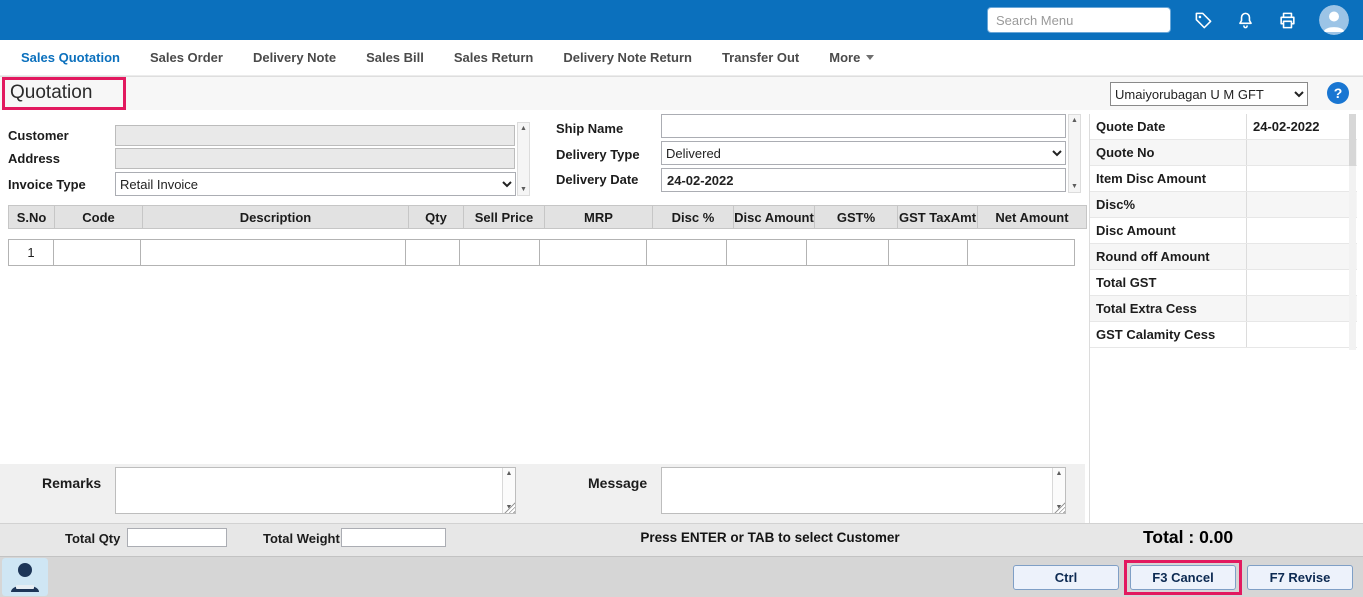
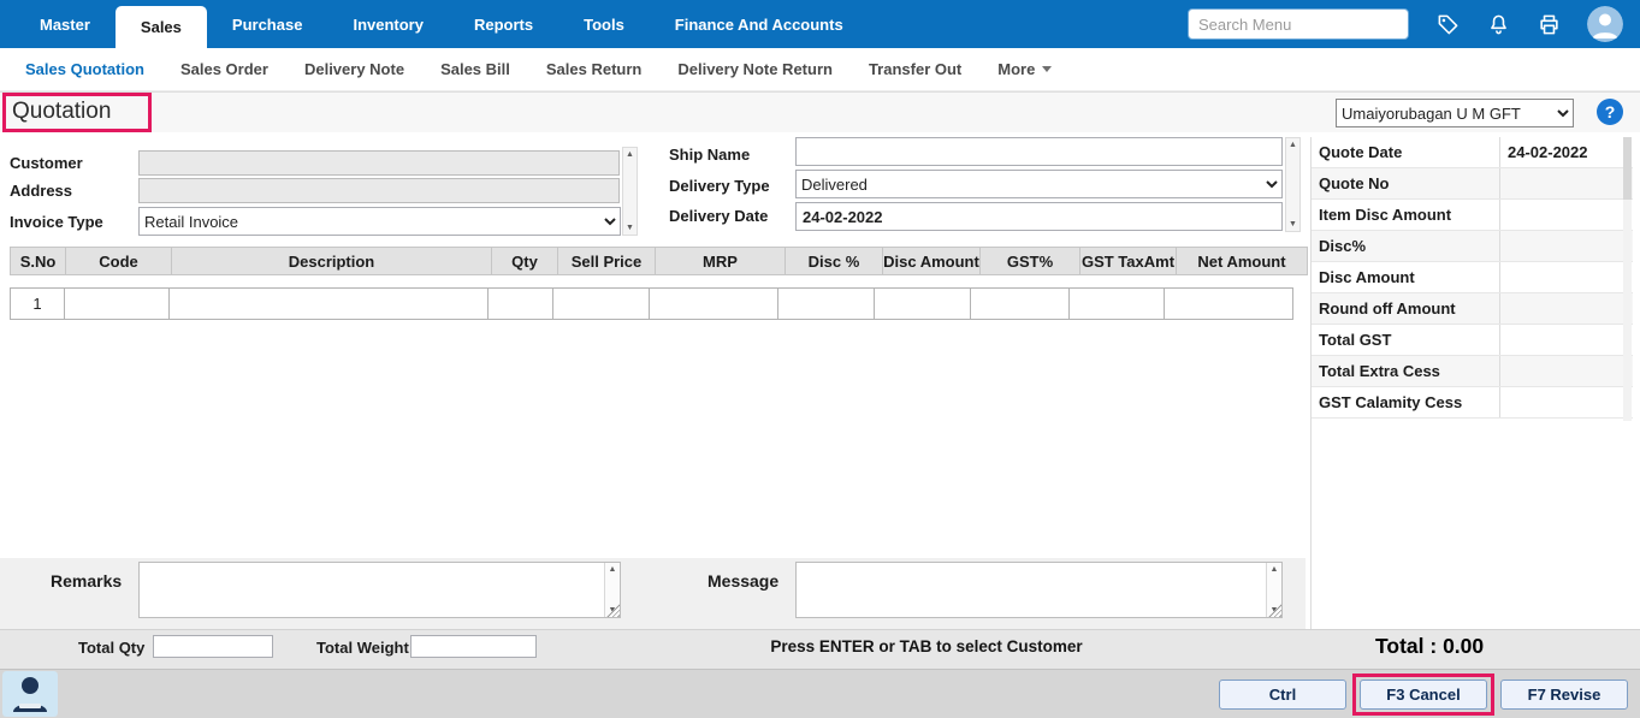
+ Master
+ Sales
+ Purchase
+ Inventory
+ Reports
+ Tools
+ Finance And Accounts
  Search Menu
  Sales Quotation
  Sales Order
  Delivery Note
  Sales Bill
  Sales Return
  Delivery Note Return
  Transfer Out
  More
  Quotation
  Umaiyorubagan U M GFT
  ?
  Customer
  Address
  Invoice Type
  Retail Invoice
  Ship Name
  Delivery Type
  Delivered
  Delivery Date
  24-02-2022
  S.No
  Code
  Description
  Qty
  Sell Price
  MRP
  Disc %
  Disc Amount
  GST%
  GST TaxAmt
  Net Amount
  1
  Quote Date
  24-02-2022
  Quote No
  Item Disc Amount
  Disc%
  Disc Amount
  Round off Amount
  Total GST
  Total Extra Cess
  GST Calamity Cess
  Remarks
  Message
  Total Qty
  Total Weight
  Press ENTER or TAB to select Customer
  Total : 0.00
  Ctrl
  F3 Cancel
  F7 Revise
